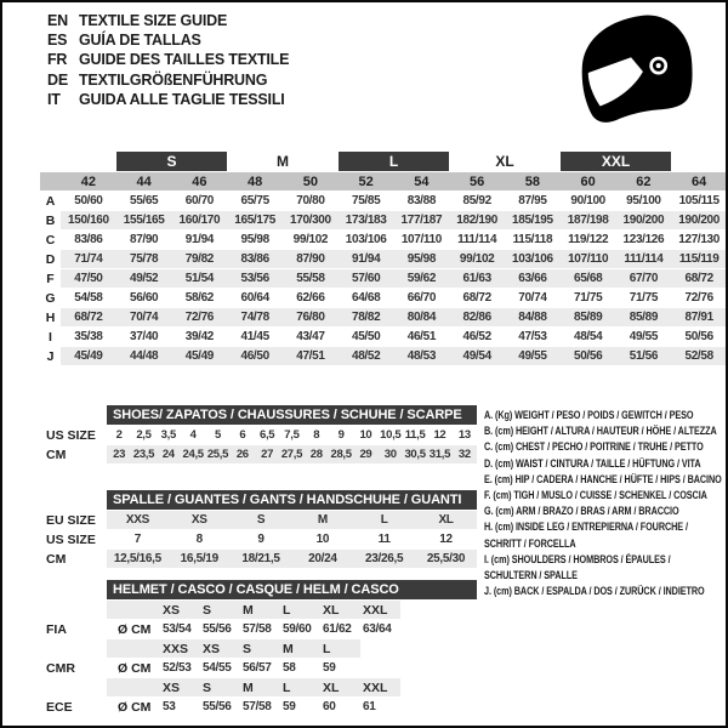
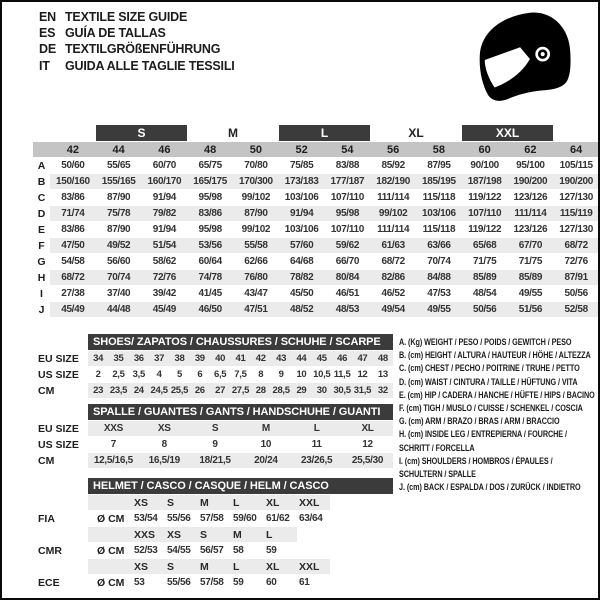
  EN
  TEXTILE SIZE GUIDE
  ES
  GUÍA DE TALLAS
- FR
- GUIDE DES TAILLES TEXTILE
  DE
  TEXTILGRÖßENFÜHRUNG
  IT
  GUIDA ALLE TAGLIE TESSILI
  	S	M	L	XL	XXL
  	42	44	46	48	50	52	54	56	58	60	62	64
  A	50/60	55/65	60/70	65/75	70/80	75/85	83/88	85/92	87/95	90/100	95/100	105/115
  B	150/160	155/165	160/170	165/175	170/300	173/183	177/187	182/190	185/195	187/198	190/200	190/200
  C	83/86	87/90	91/94	95/98	99/102	103/106	107/110	111/114	115/118	119/122	123/126	127/130
  D	71/74	75/78	79/82	83/86	87/90	91/94	95/98	99/102	103/106	107/110	111/114	115/119
+ E	83/86	87/90	91/94	95/98	99/102	103/106	107/110	111/114	115/118	119/122	123/126	127/130
  F	47/50	49/52	51/54	53/56	55/58	57/60	59/62	61/63	63/66	65/68	67/70	68/72
  G	54/58	56/60	58/62	60/64	62/66	64/68	66/70	68/72	70/74	71/75	71/75	72/76
  H	68/72	70/74	72/76	74/78	76/80	78/82	80/84	82/86	84/88	85/89	85/89	87/91
- I	35/38	37/40	39/42	41/45	43/47	45/50	46/51	46/52	47/53	48/54	49/55	50/56
+ I	27/38	37/40	39/42	41/45	43/47	45/50	46/51	46/52	47/53	48/54	49/55	50/56
  J	45/49	44/48	45/49	46/50	47/51	48/52	48/53	49/54	49/55	50/56	51/56	52/58
  	SHOES/ ZAPATOS / CHAUSSURES / SCHUHE / SCARPE
+ EU SIZE	34	35	36	37	38	39	40	41	42	43	44	45	46	47	48
  US SIZE	2	2,5	3,5	4	5	6	6,5	7,5	8	9	10	10,5	11,5	12	13
  CM	23	23,5	24	24,5	25,5	26	27	27,5	28	28,5	29	30	30,5	31,5	32
  	SPALLE / GUANTES / GANTS / HANDSCHUHE / GUANTI
  EU SIZE	XXS	XS	S	M	L	XL
  US SIZE	7	8	9	10	11	12
  CM	12,5/16,5	16,5/19	18/21,5	20/24	23/26,5	25,5/30
  	HELMET / CASCO / CASQUE / HELM / CASCO
  		XS	S	M	L	XL	XXL
  FIA	Ø CM	53/54	55/56	57/58	59/60	61/62	63/64
  		XXS	XS	S	M	L
  CMR	Ø CM	52/53	54/55	56/57	58	59
  		XS	S	M	L	XL	XXL
  ECE	Ø CM	53	55/56	57/58	59	60	61
  A. (Kg) WEIGHT / PESO / POIDS / GEWITCH / PESO
  B. (cm) HEIGHT / ALTURA / HAUTEUR / HÖHE / ALTEZZA
  C. (cm) CHEST / PECHO / POITRINE / TRUHE / PETTO
  D. (cm) WAIST / CINTURA / TAILLE / HÜFTUNG / VITA
  E. (cm) HIP / CADERA / HANCHE / HÜFTE / HIPS / BACINO
  F. (cm) TIGH / MUSLO / CUISSE / SCHENKEL / COSCIA
  G. (cm) ARM / BRAZO / BRAS / ARM / BRACCIO
  H. (cm) INSIDE LEG / ENTREPIERNA / FOURCHE /
  SCHRITT / FORCELLA
  I. (cm) SHOULDERS / HOMBROS / ÉPAULES /
  SCHULTERN / SPALLE
  J. (cm) BACK / ESPALDA / DOS / ZURÜCK / INDIETRO
